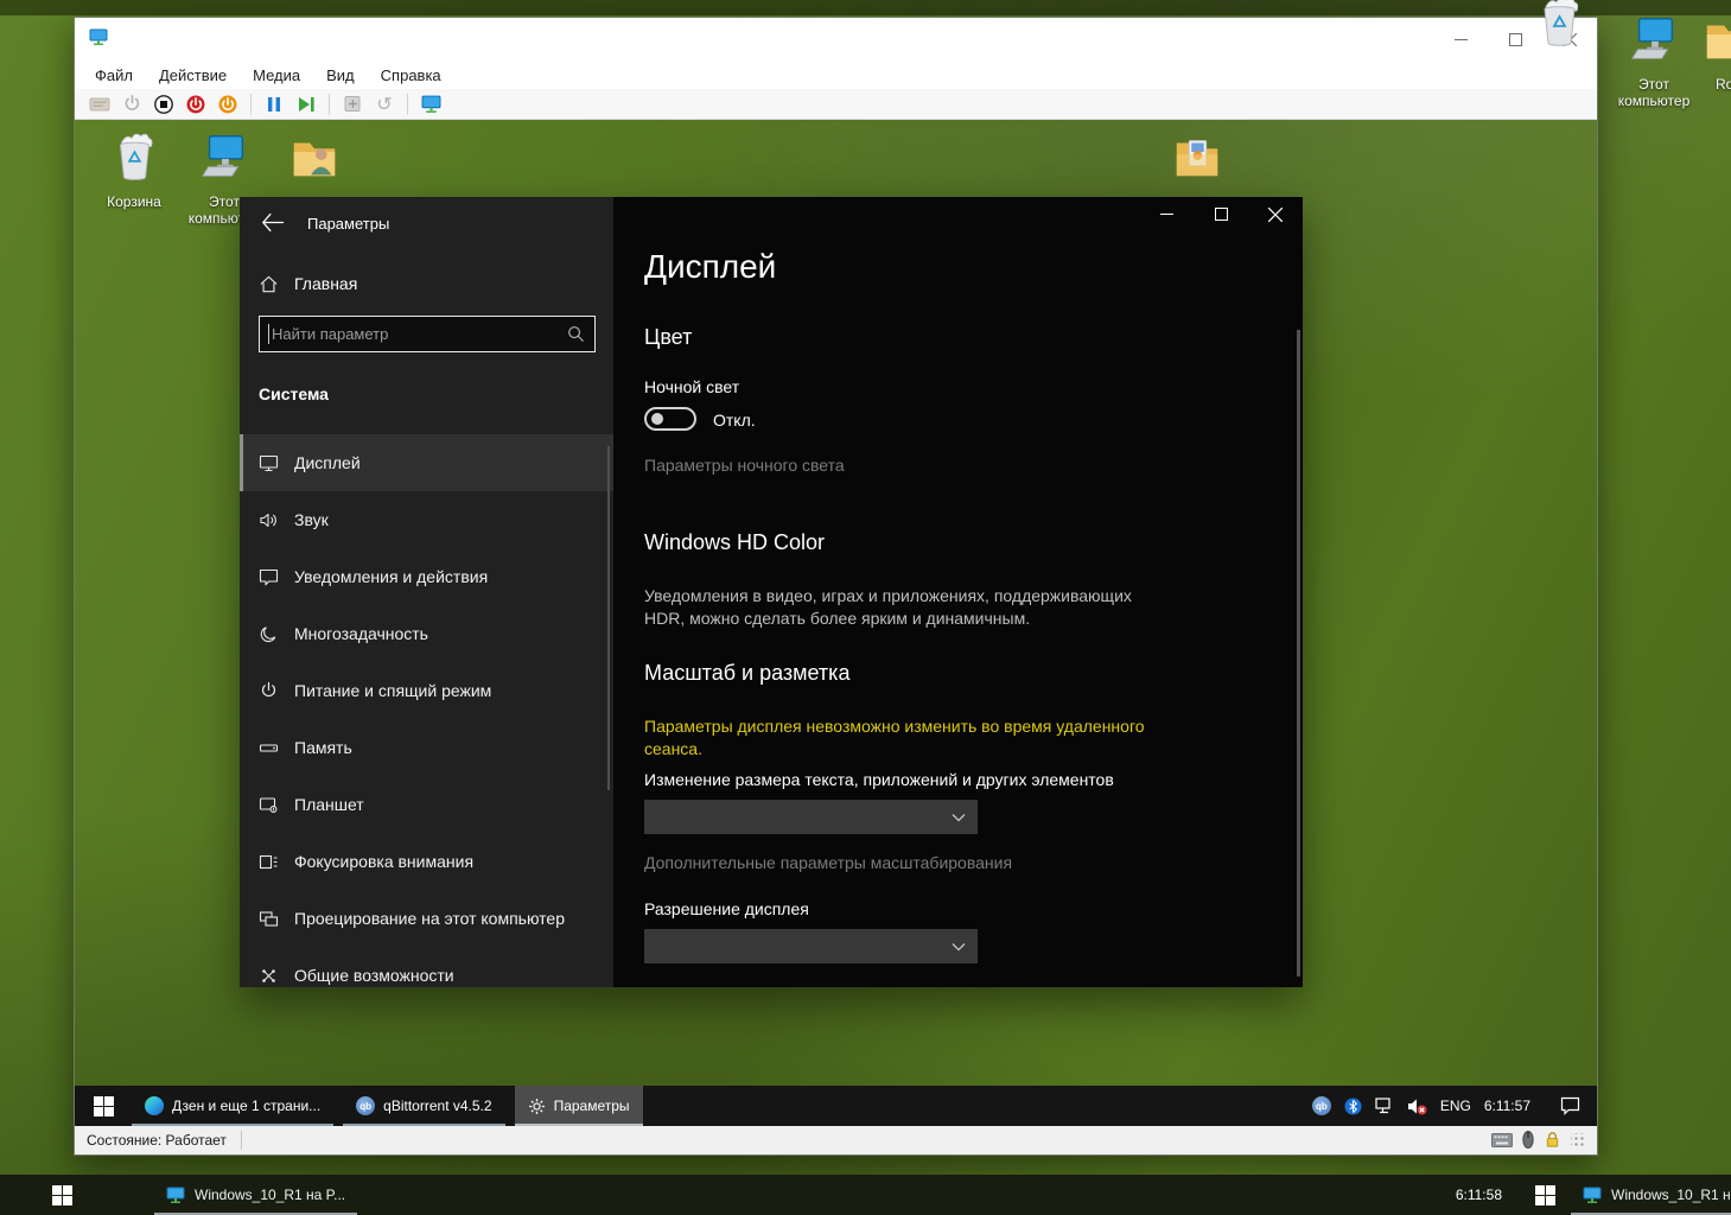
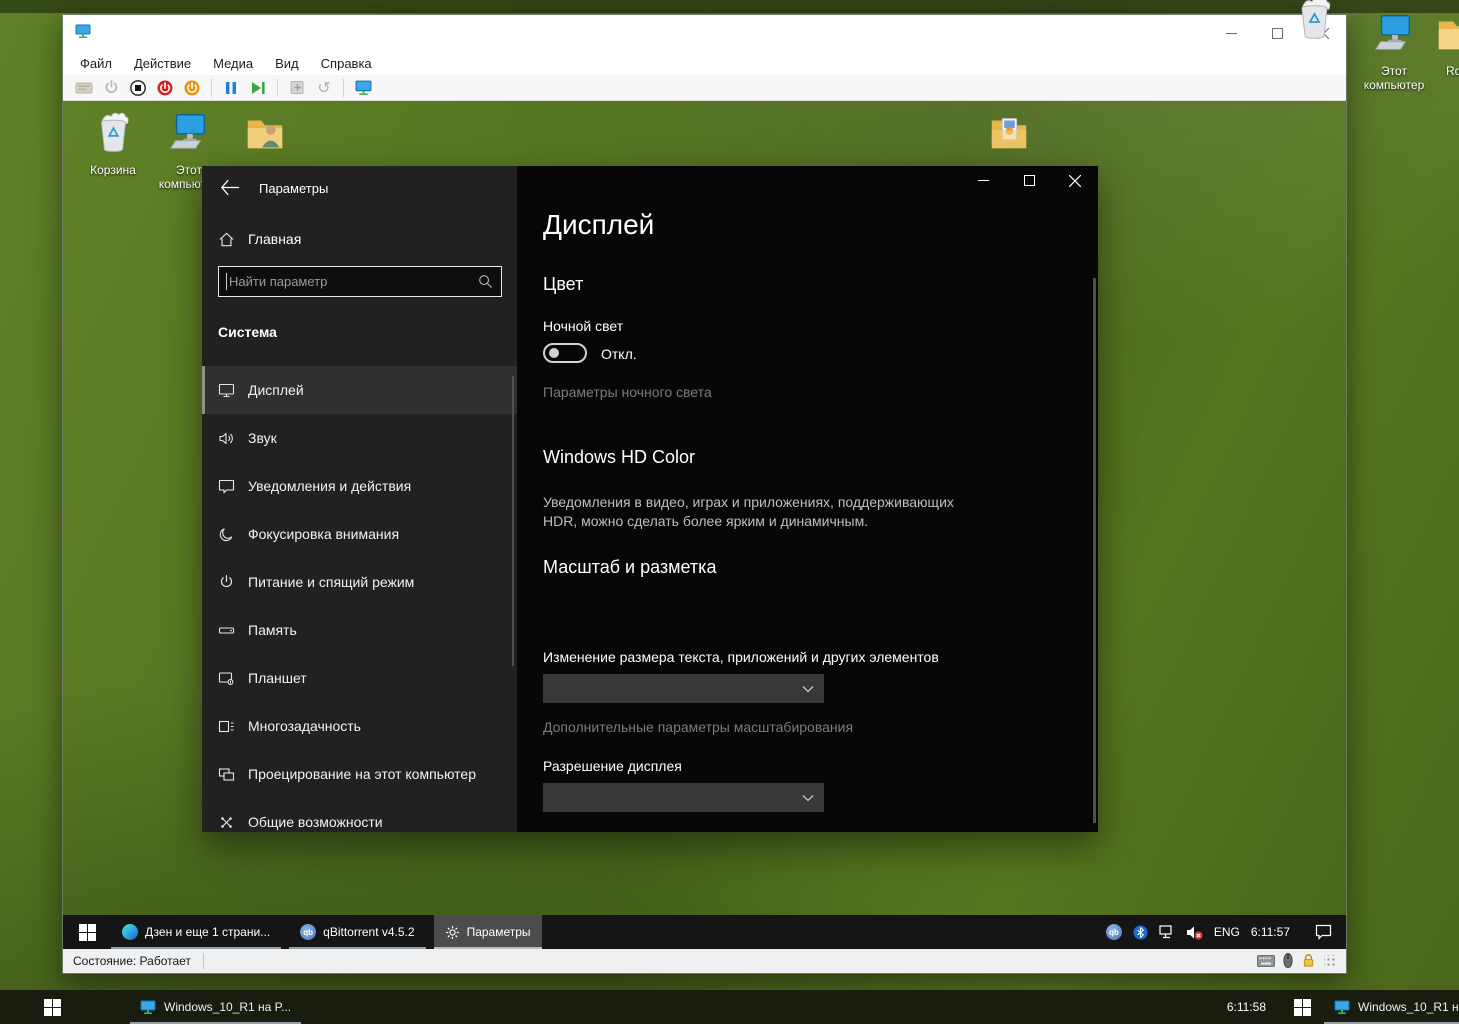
  Этот компьютер
  Файл
  Действие
  Медиа
  Вид
  Справка
  ↺
  Корзина
  Этот компью
  Параметры
  Главная
  Найти параметр
  Система
  Дисплей
  Звук
  Уведомления и действия
- Многозадачность
+ Фокусировка внимания
  Питание и спящий режим
  Память
  Планшет
- Фокусировка внимания
+ Многозадачность
  Проецирование на этот компьютер
  Общие возможности
  Дисплей
  Цвет
  Ночной свет
  Откл.
  Параметры ночного света
  Windows HD Color
  Уведомления в видео, играх и приложениях, поддерживающих HDR, можно сделать более ярким и динамичным.
  Масштаб и разметка
- Параметры дисплея невозможно изменить во время удаленного сеанса.
  Изменение размера текста, приложений и других элементов
  Дополнительные параметры масштабирования
  Разрешение дисплея
  Дзен и еще 1 страни...
  qb
  qBittorrent v4.5.2
  Параметры
  qb
  ENG
  6:11:57
  Состояние: Работает
  Windows_10_R1 на P...
  6:11:58
  Windows_10_R1 н
